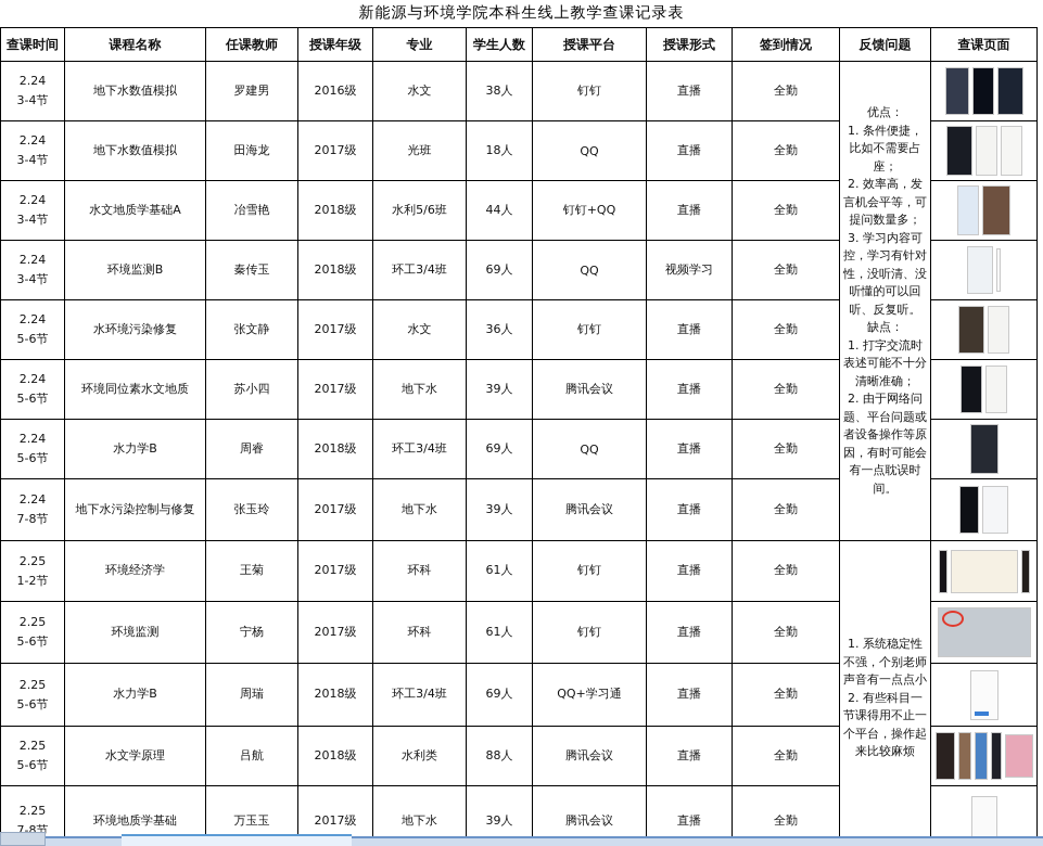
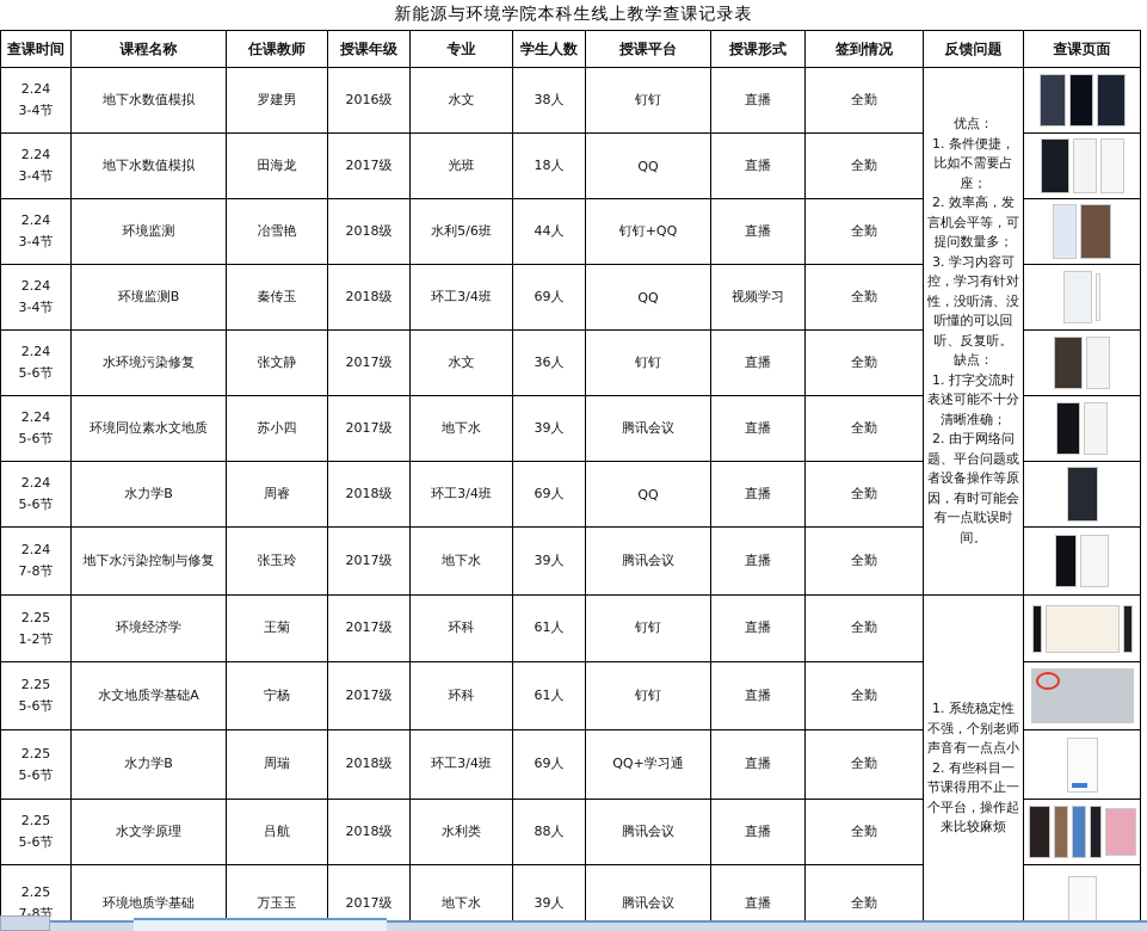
  新能源与环境学院本科生线上教学查课记录表
  查课时间	课程名称	任课教师	授课年级	专业	学生人数	授课平台	授课形式	签到情况	反馈问题	查课页面
  2.24 3-4节	地下水数值模拟	罗建男	2016级	水文	38人	钉钉	直播	全勤	优点： 1. 条件便捷，比如不需要占座； 2. 效率高，发言机会平等，可提问数量多； 3. 学习内容可控，学习有针对性，没听清、没听懂的可以回听、反复听。 缺点： 1. 打字交流时表述可能不十分清晰准确； 2. 由于网络问题、平台问题或者设备操作等原因，有时可能会有一点耽误时间。
  2.24 3-4节	地下水数值模拟	田海龙	2017级	光班	18人	QQ	直播	全勤
- 2.24 3-4节	水文地质学基础A	冶雪艳	2018级	水利5/6班	44人	钉钉+QQ	直播	全勤
+ 2.24 3-4节	环境监测	冶雪艳	2018级	水利5/6班	44人	钉钉+QQ	直播	全勤
  2.24 3-4节	环境监测B	秦传玉	2018级	环工3/4班	69人	QQ	视频学习	全勤
  2.24 5-6节	水环境污染修复	张文静	2017级	水文	36人	钉钉	直播	全勤
  2.24 5-6节	环境同位素水文地质	苏小四	2017级	地下水	39人	腾讯会议	直播	全勤
  2.24 5-6节	水力学B	周睿	2018级	环工3/4班	69人	QQ	直播	全勤
  2.24 7-8节	地下水污染控制与修复	张玉玲	2017级	地下水	39人	腾讯会议	直播	全勤
  2.25 1-2节	环境经济学	王菊	2017级	环科	61人	钉钉	直播	全勤	1. 系统稳定性不强，个别老师声音有一点点小 2. 有些科目一节课得用不止一个平台，操作起来比较麻烦
- 2.25 5-6节	环境监测	宁杨	2017级	环科	61人	钉钉	直播	全勤
+ 2.25 5-6节	水文地质学基础A	宁杨	2017级	环科	61人	钉钉	直播	全勤
  2.25 5-6节	水力学B	周瑞	2018级	环工3/4班	69人	QQ+学习通	直播	全勤
  2.25 5-6节	水文学原理	吕航	2018级	水利类	88人	腾讯会议	直播	全勤
  2.25 7-8节	环境地质学基础	万玉玉	2017级	地下水	39人	腾讯会议	直播	全勤
